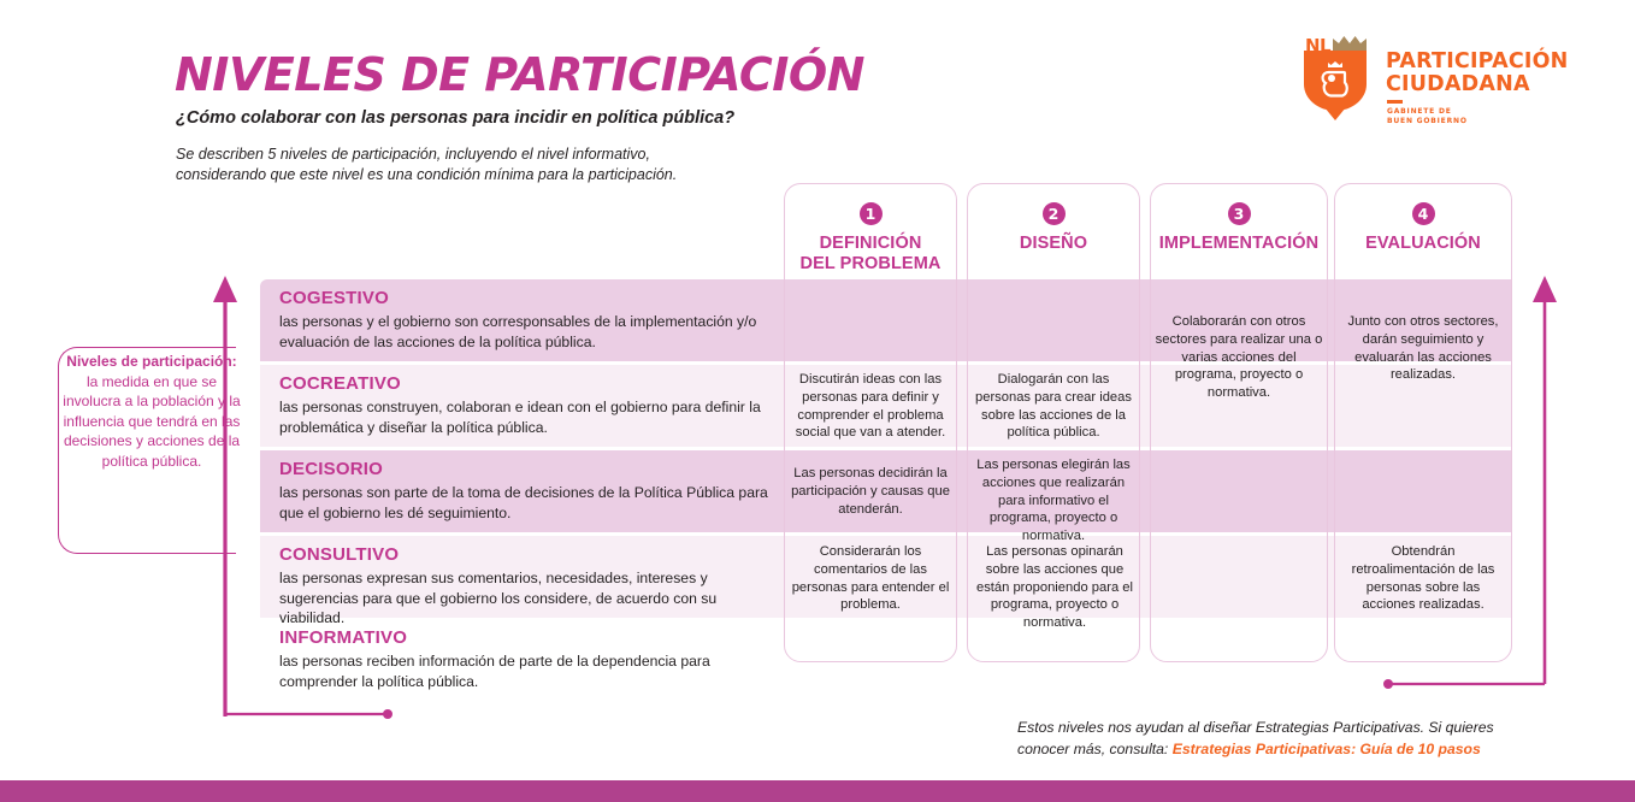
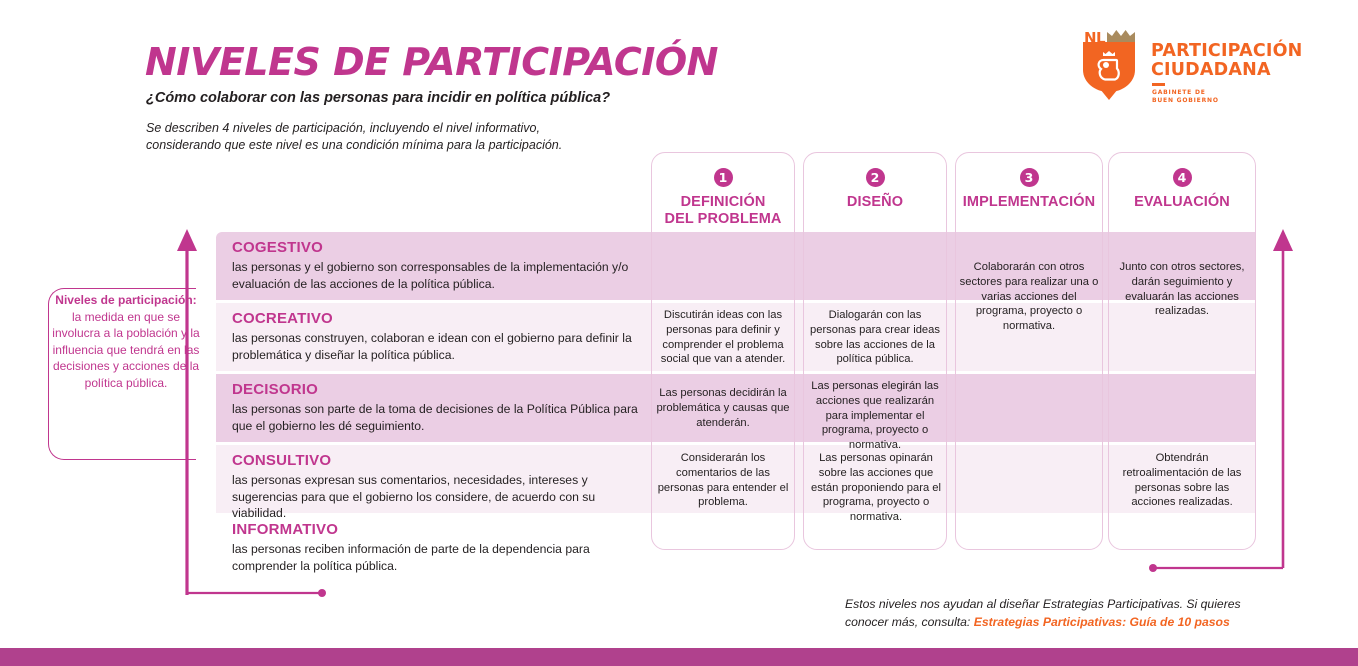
  NIVELES DE PARTICIPACIÓN
  ¿Cómo colaborar con las personas para incidir en política pública?
- Se describen 5 niveles de participación, incluyendo el nivel informativo,
+ Se describen 4 niveles de participación, incluyendo el nivel informativo,
  considerando que este nivel es una condición mínima para la participación.
  NL
  PARTICIPACIÓN
  CIUDADANA
  Niveles de participación: la medida en que se involucra a la población y la influencia que tendrá en las decisiones y acciones de la política pública.
  1
  DEFINICIÓN
  DEL PROBLEMA
  2
  DISEÑO
  3
  IMPLEMENTACIÓN
  4
  EVALUACIÓN
  COGESTIVO
  las personas y el gobierno son corresponsables de la implementación y/o evaluación de las acciones de la política pública.
  COCREATIVO
  las personas construyen, colaboran e idean con el gobierno para definir la problemática y diseñar la política pública.
  DECISORIO
  las personas son parte de la toma de decisiones de la Política Pública para que el gobierno les dé seguimiento.
  CONSULTIVO
  las personas expresan sus comentarios, necesidades, intereses y sugerencias para que el gobierno los considere, de acuerdo con su viabilidad.
  INFORMATIVO
  las personas reciben información de parte de la dependencia para comprender la política pública.
  Colaborarán con otros sectores para realizar una o varias acciones del programa, proyecto o normativa.
  Junto con otros sectores, darán seguimiento y evaluarán las acciones realizadas.
  Discutirán ideas con las personas para definir y comprender el problema social que van a atender.
  Dialogarán con las personas para crear ideas sobre las acciones de la política pública.
- Las personas decidirán la participación y causas que atenderán.
+ Las personas decidirán la problemática y causas que atenderán.
- Las personas elegirán las acciones que realizarán para informativo el programa, proyecto o normativa.
+ Las personas elegirán las acciones que realizarán para implementar el programa, proyecto o normativa.
  Considerarán los comentarios de las personas para entender el problema.
  Las personas opinarán sobre las acciones que están proponiendo para el programa, proyecto o normativa.
  Obtendrán retroalimentación de las personas sobre las acciones realizadas.
  Estos niveles nos ayudan al diseñar Estrategias Participativas. Si quieres
  conocer más, consulta: Estrategias Participativas: Guía de 10 pasos
